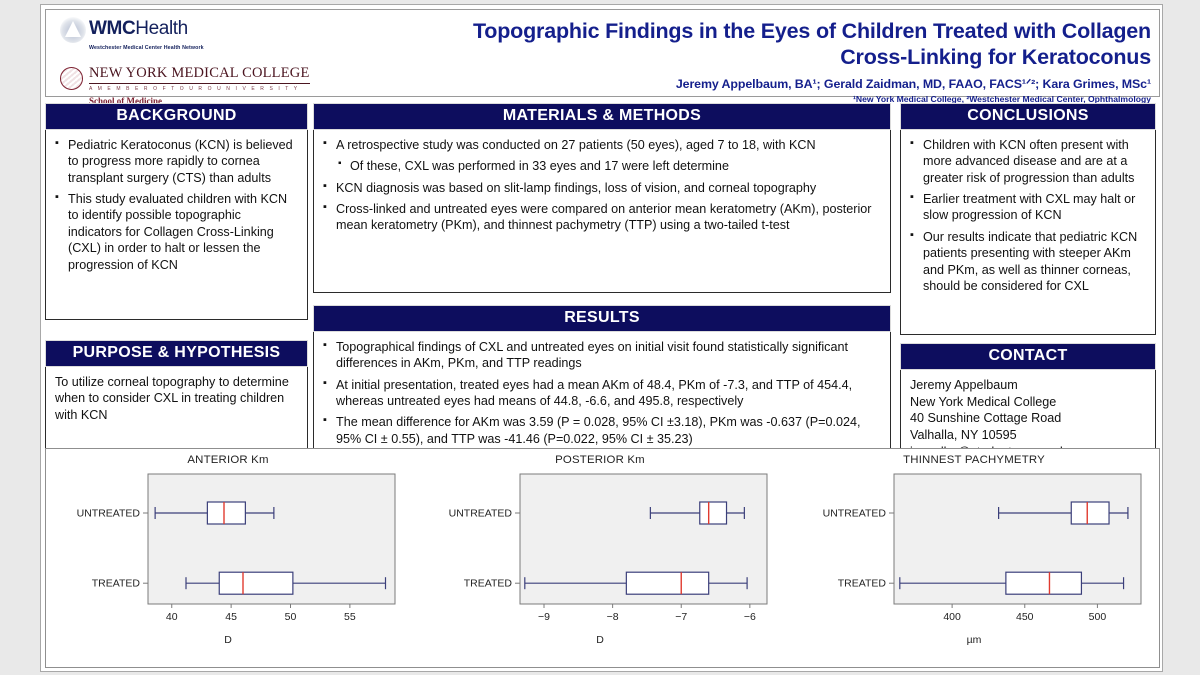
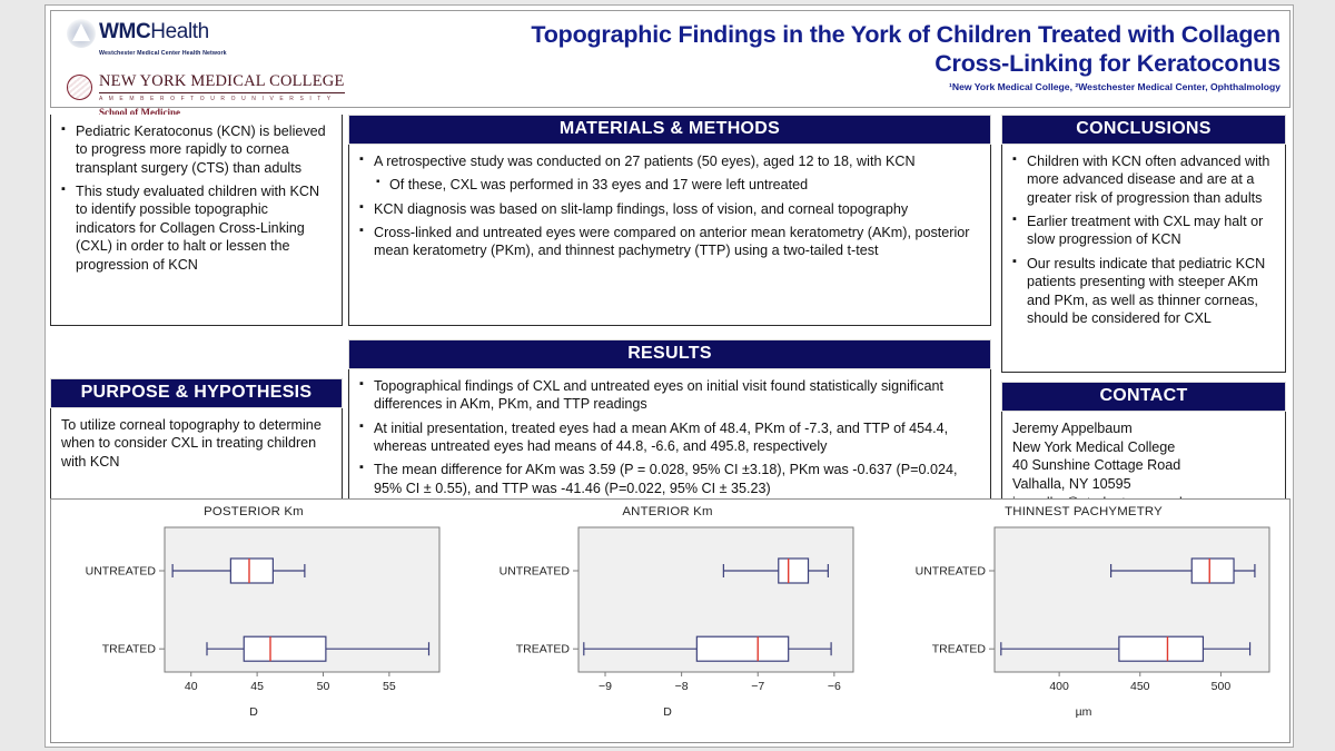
  WMCHealth
  NEW YORK MEDICAL COLLEGE
  School of Medicine
- Topographic Findings in the Eyes of Children Treated with Collagen
+ Topographic Findings in the York of Children Treated with Collagen
  Cross-Linking for Keratoconus
- Jeremy Appelbaum, BA¹; Gerald Zaidman, MD, FAAO, FACS¹ᐟ²; Kara Grimes, MSc¹
  ¹New York Medical College, ²Westchester Medical Center, Ophthalmology
- BACKGROUND
  Pediatric Keratoconus (KCN) is believed to progress more rapidly to cornea transplant surgery (CTS) than adults
  This study evaluated children with KCN to identify possible topographic indicators for Collagen Cross-Linking (CXL) in order to halt or lessen the progression of KCN
  PURPOSE & HYPOTHESIS
  To utilize corneal topography to determine when to consider CXL in treating children with KCN
  MATERIALS & METHODS
- A retrospective study was conducted on 27 patients (50 eyes), aged 7 to 18, with KCN
+ A retrospective study was conducted on 27 patients (50 eyes), aged 12 to 18, with KCN
- Of these, CXL was performed in 33 eyes and 17 were left determine
+ Of these, CXL was performed in 33 eyes and 17 were left untreated
  KCN diagnosis was based on slit-lamp findings, loss of vision, and corneal topography
  Cross-linked and untreated eyes were compared on anterior mean keratometry (AKm), posterior mean keratometry (PKm), and thinnest pachymetry (TTP) using a two-tailed t-test
  RESULTS
  Topographical findings of CXL and untreated eyes on initial visit found statistically significant differences in AKm, PKm, and TTP readings
  At initial presentation, treated eyes had a mean AKm of 48.4, PKm of -7.3, and TTP of 454.4, whereas untreated eyes had means of 44.8, -6.6, and 495.8, respectively
  The mean difference for AKm was 3.59 (P = 0.028, 95% CI ±3.18), PKm was -0.637 (P=0.024, 95% CI ± 0.55), and TTP was -41.46 (P=0.022, 95% CI ± 35.23)
  CONCLUSIONS
- Children with KCN often present with more advanced disease and are at a greater risk of progression than adults
+ Children with KCN often advanced with more advanced disease and are at a greater risk of progression than adults
  Earlier treatment with CXL may halt or slow progression of KCN
  Our results indicate that pediatric KCN patients presenting with steeper AKm and PKm, as well as thinner corneas, should be considered for CXL
  CONTACT
  Jeremy Appelbaum
  New York Medical College
  40 Sunshine Cottage Road
  Valhalla, NY 10595
- ANTERIOR Km
+ POSTERIOR Km
  40
  45
  50
  55
  UNTREATED
  TREATED
  D
- POSTERIOR Km
+ ANTERIOR Km
  −9
  −8
  −7
  −6
  UNTREATED
  TREATED
  D
  THINNEST PACHYMETRY
  400
  450
  500
  UNTREATED
  TREATED
  µm
